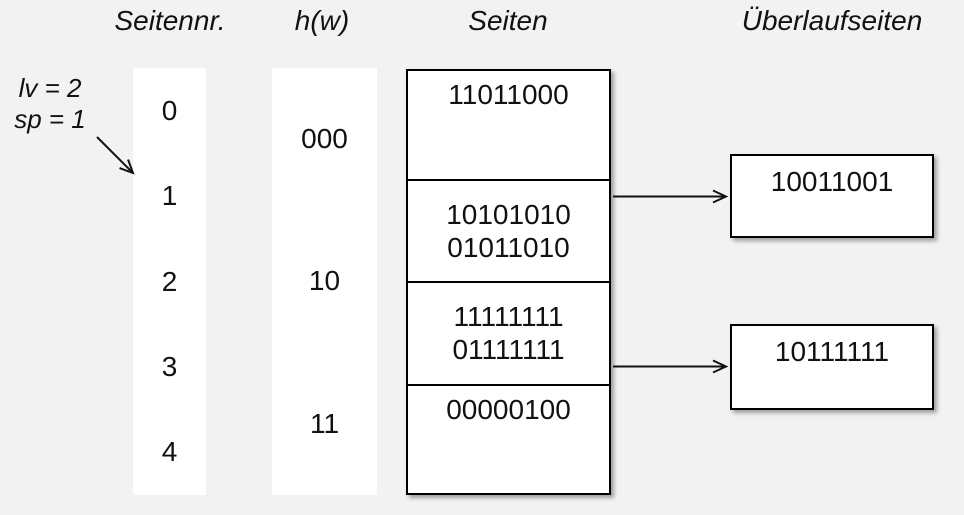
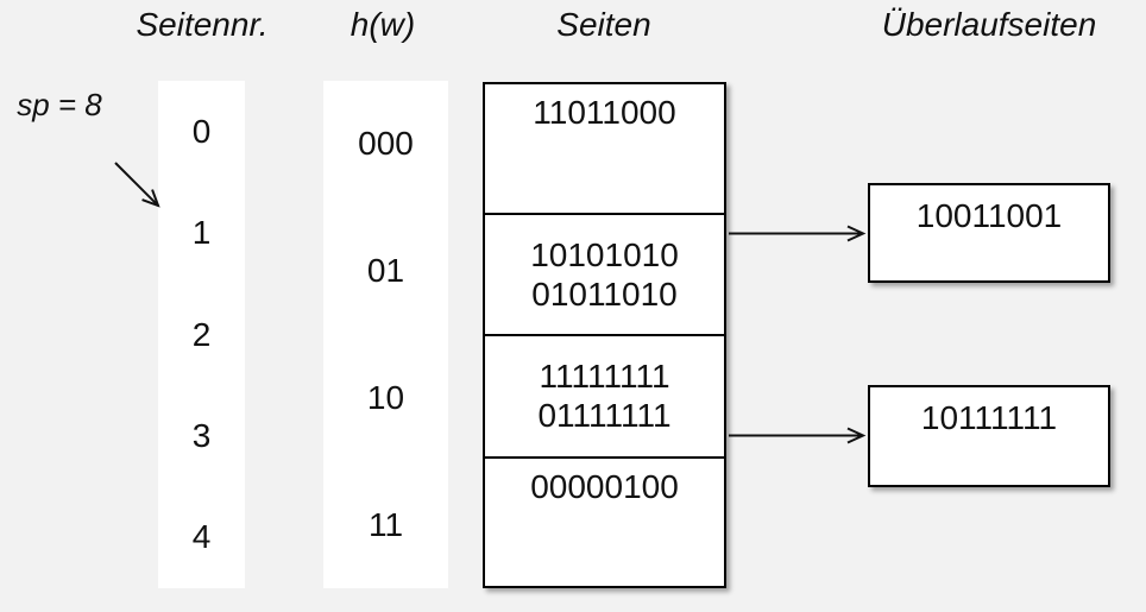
  Seitennr.
  h(w)
  Seiten
  Überlaufseiten
- lv = 2
- sp = 1
+ sp = 8
  0
  1
  2
  3
  4
  000
+ 01
  10
  11
  11011000
  10101010
  01011010
  11111111
  01111111
  00000100
  10011001
  10111111
